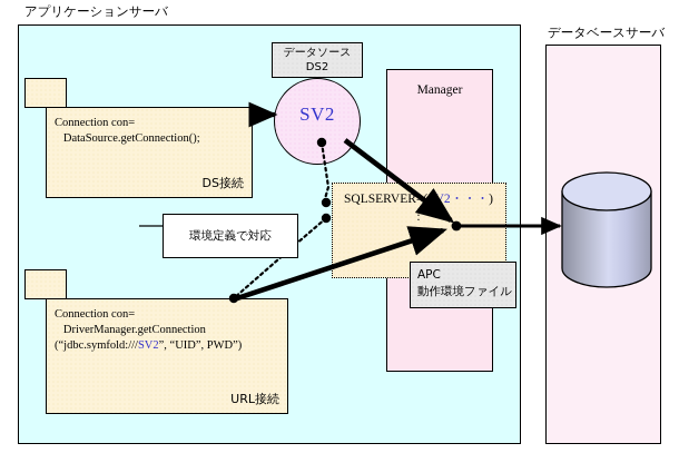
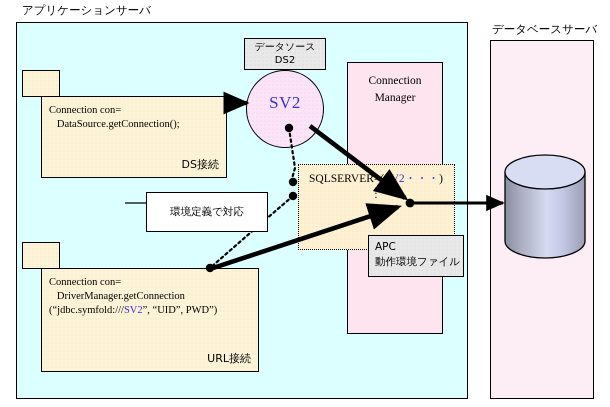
  アプリケーションサーバ
  データベースサーバ
+ Connection
  Manager
  データソース
  DS2
  SV2
  Connection con= DataSource.getConnection();
  DS接続
  Connection con= DriverManager.getConnection (“jdbc.symfold:///SV2”, “UID”, PWD”)
  URL接続
  SQLSERVER SV2・・・) :
  APC 動作環境ファイル
  環境定義で対応
